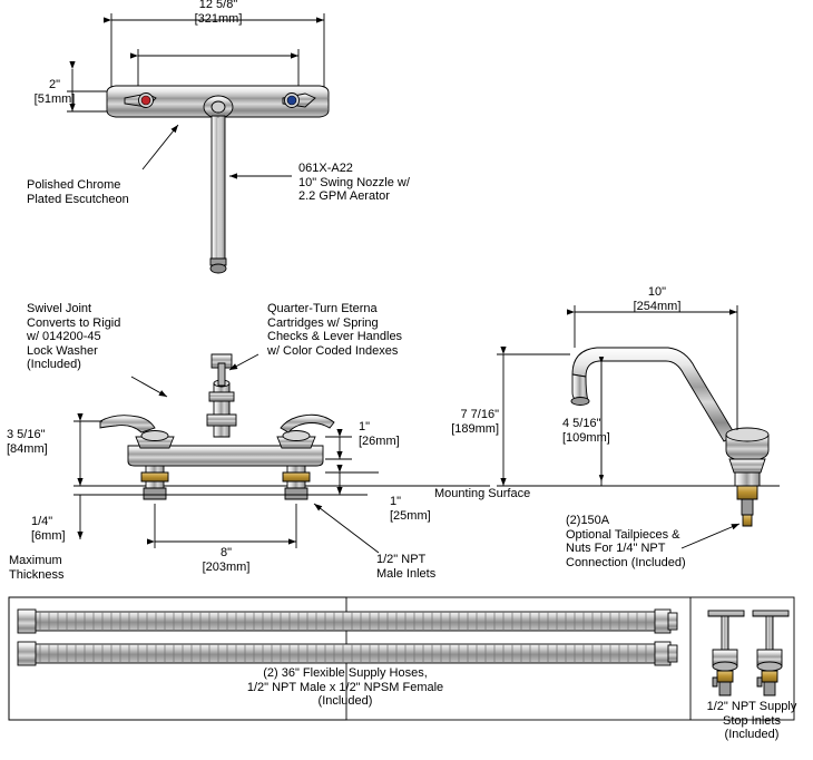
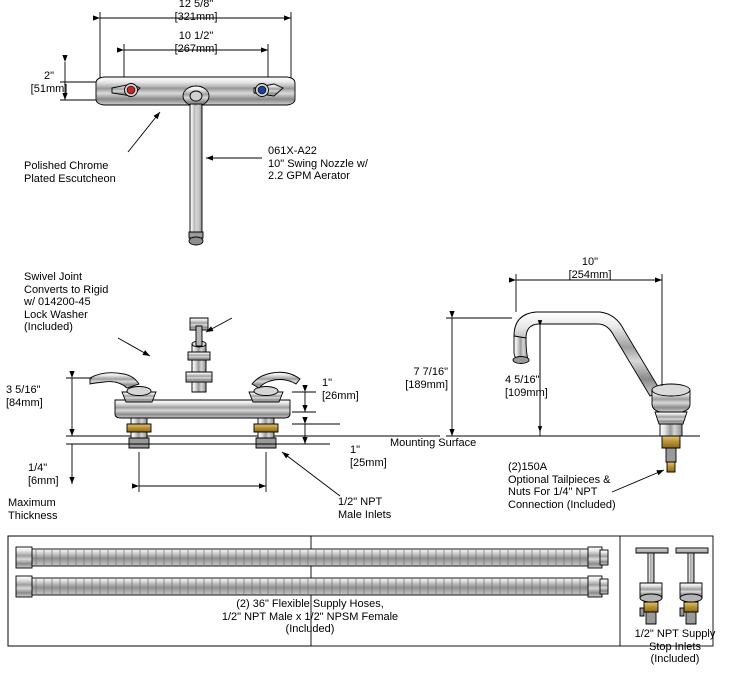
  12 5/8"
  [321mm]
+ 10 1/2"
+ [267mm]
  2"
  [51mm]
  Polished Chrome
  Plated Escutcheon
  061X-A22
  10" Swing Nozzle w/
  2.2 GPM Aerator
  Swivel Joint
  Converts to Rigid
  w/ 014200-45
  Lock Washer
  (Included)
- Quarter-Turn Eterna
- Cartridges w/ Spring
- Checks & Lever Handles
- w/ Color Coded Indexes
  3 5/16"
  [84mm]
  1"
  [26mm]
  1"
  [25mm]
  Mounting Surface
  1/4"
  [6mm]
  Maximum
  Thickness
- 8"
- [203mm]
  1/2" NPT
  Male Inlets
  10"
  [254mm]
  7 7/16"
  [189mm]
  4 5/16"
  [109mm]
  (2)150A
  Optional Tailpieces &
  Nuts For 1/4" NPT
  Connection (Included)
  (2) 36" Flexible Supply Hoses,
  1/2" NPT Male x 1/2" NPSM Female
  (Included)
  1/2" NPT Supply
  Stop Inlets
  (Included)
